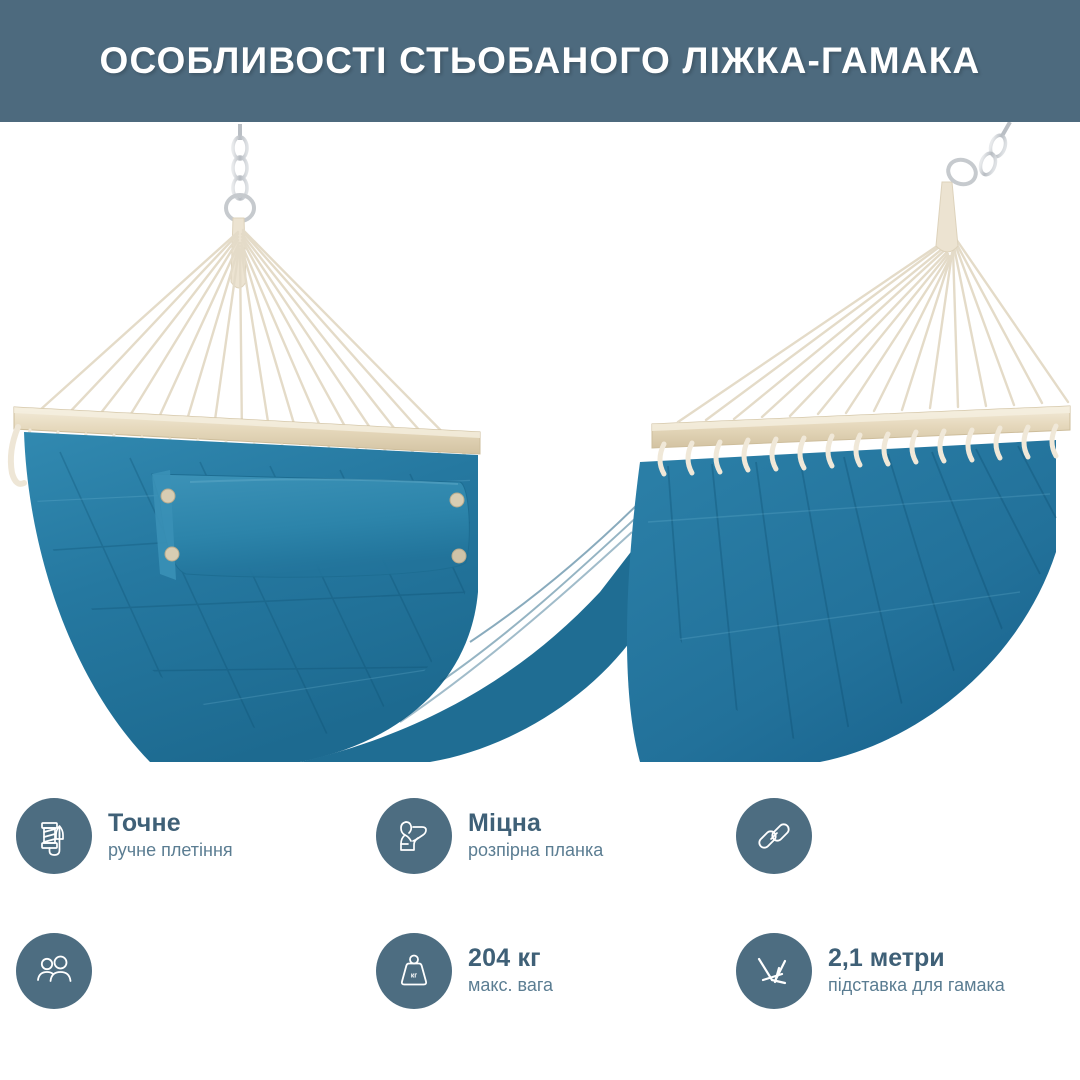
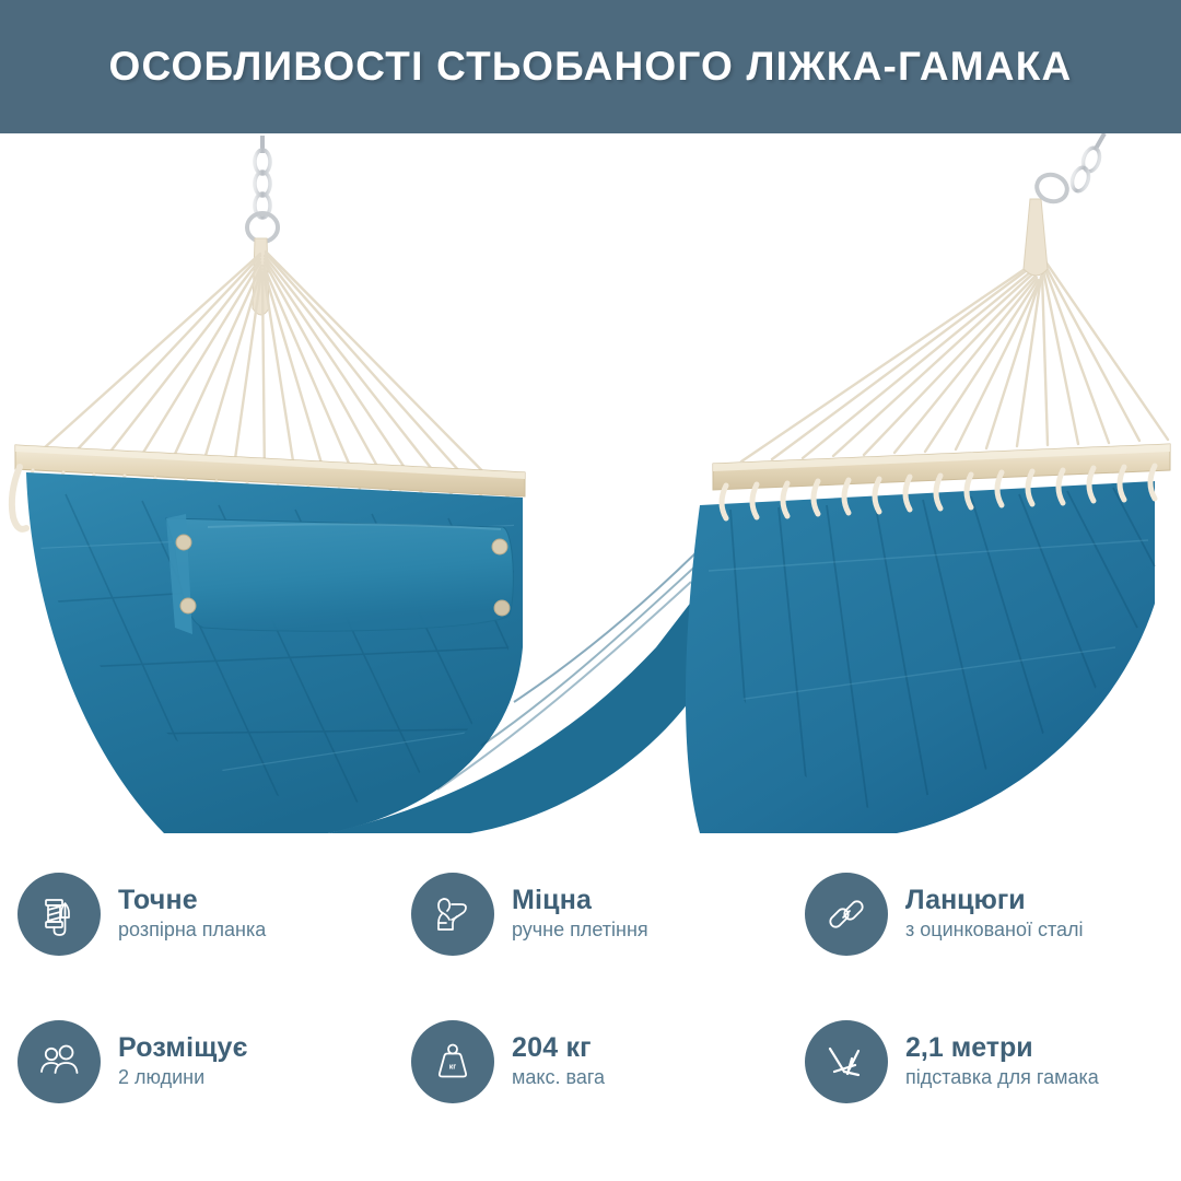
  ОСОБЛИВОСТІ СТЬОБАНОГО ЛІЖКА-ГАМАКА
  Точне
- ручне плетіння
+ розпірна планка
  Міцна
- розпірна планка
+ ручне плетіння
+ Ланцюги
+ з оцинкованої сталі
+ Розміщує
+ 2 людини
  204 кг
  макс. вага
  2,1 метри
  підставка для гамака
